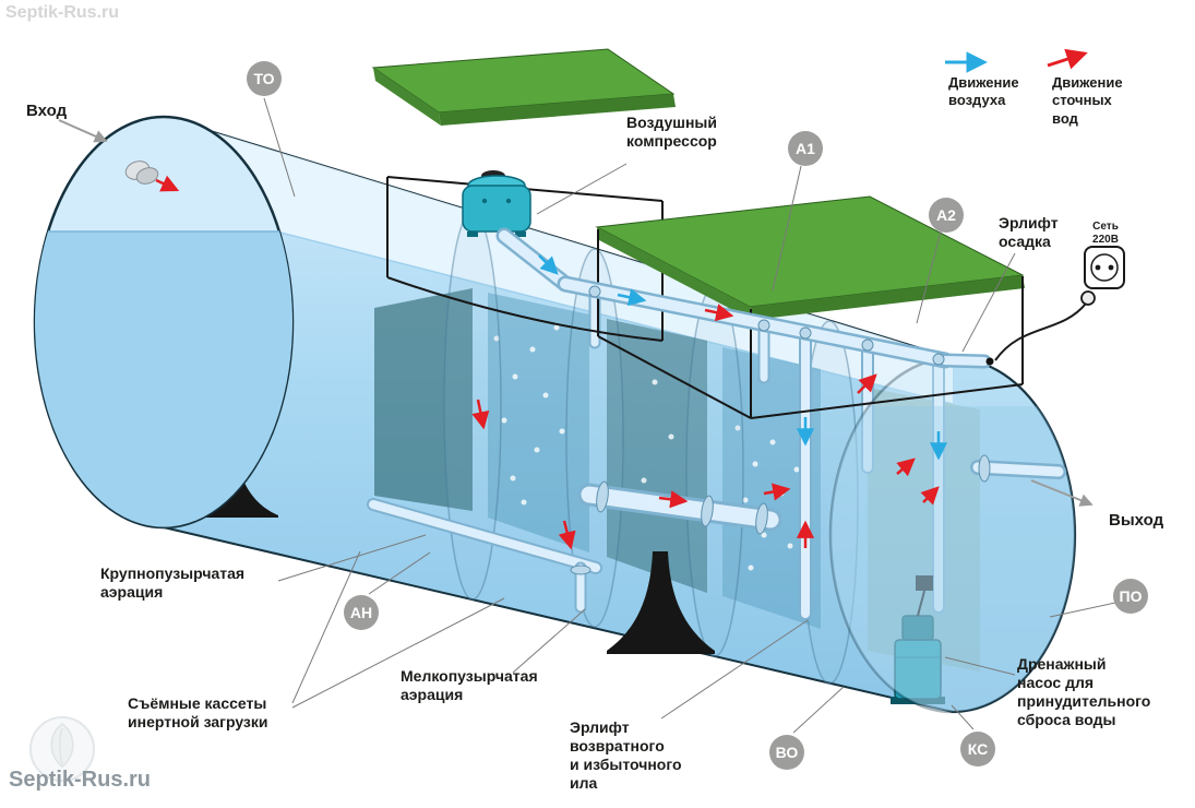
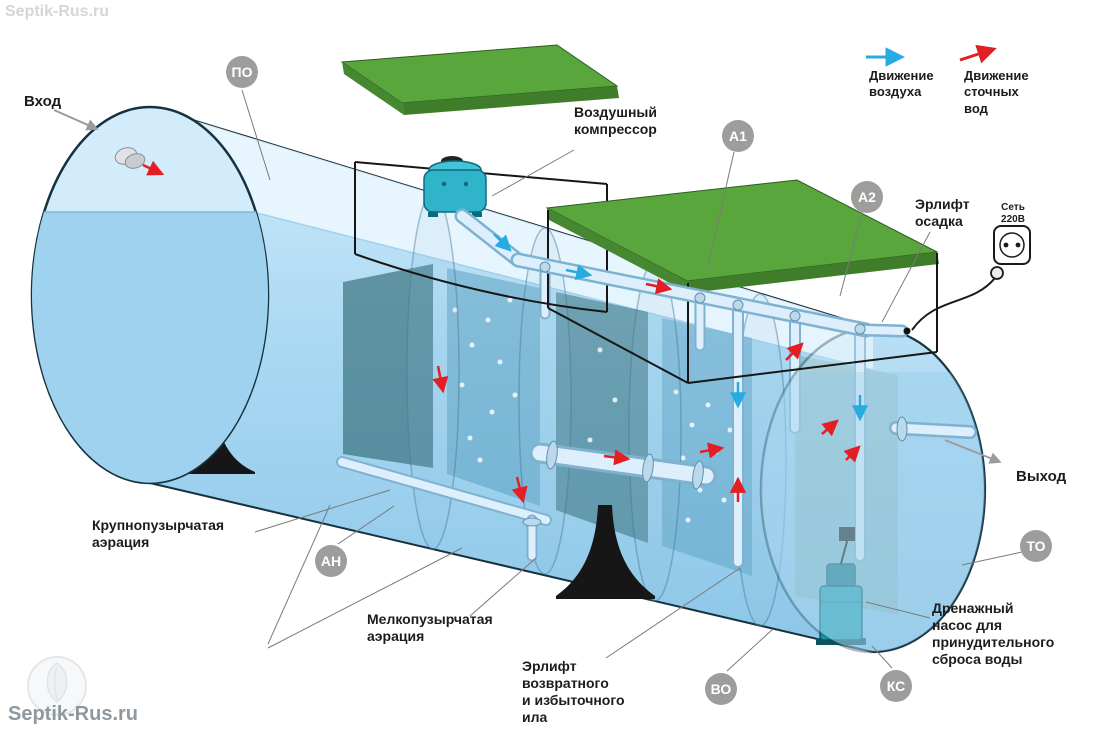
  Septik-Rus.ru
  Septik-Rus.ru
  Движение
  воздуха
  Движение
  сточных
  вод
  Вход
  Выход
  Воздушный
  компрессор
  Эрлифт
  осадка
  Сеть
  220В
  Крупнопузырчатая
  аэрация
- Съёмные кассеты
- инертной загрузки
  Мелкопузырчатая
  аэрация
  Эрлифт
  возвратного
  и избыточного
  ила
  Дренажный
  насос для
  принудительного
  сброса воды
- ТО
+ ПО
  А1
  А2
  АН
- ПО
+ ТО
  ВО
  КС
